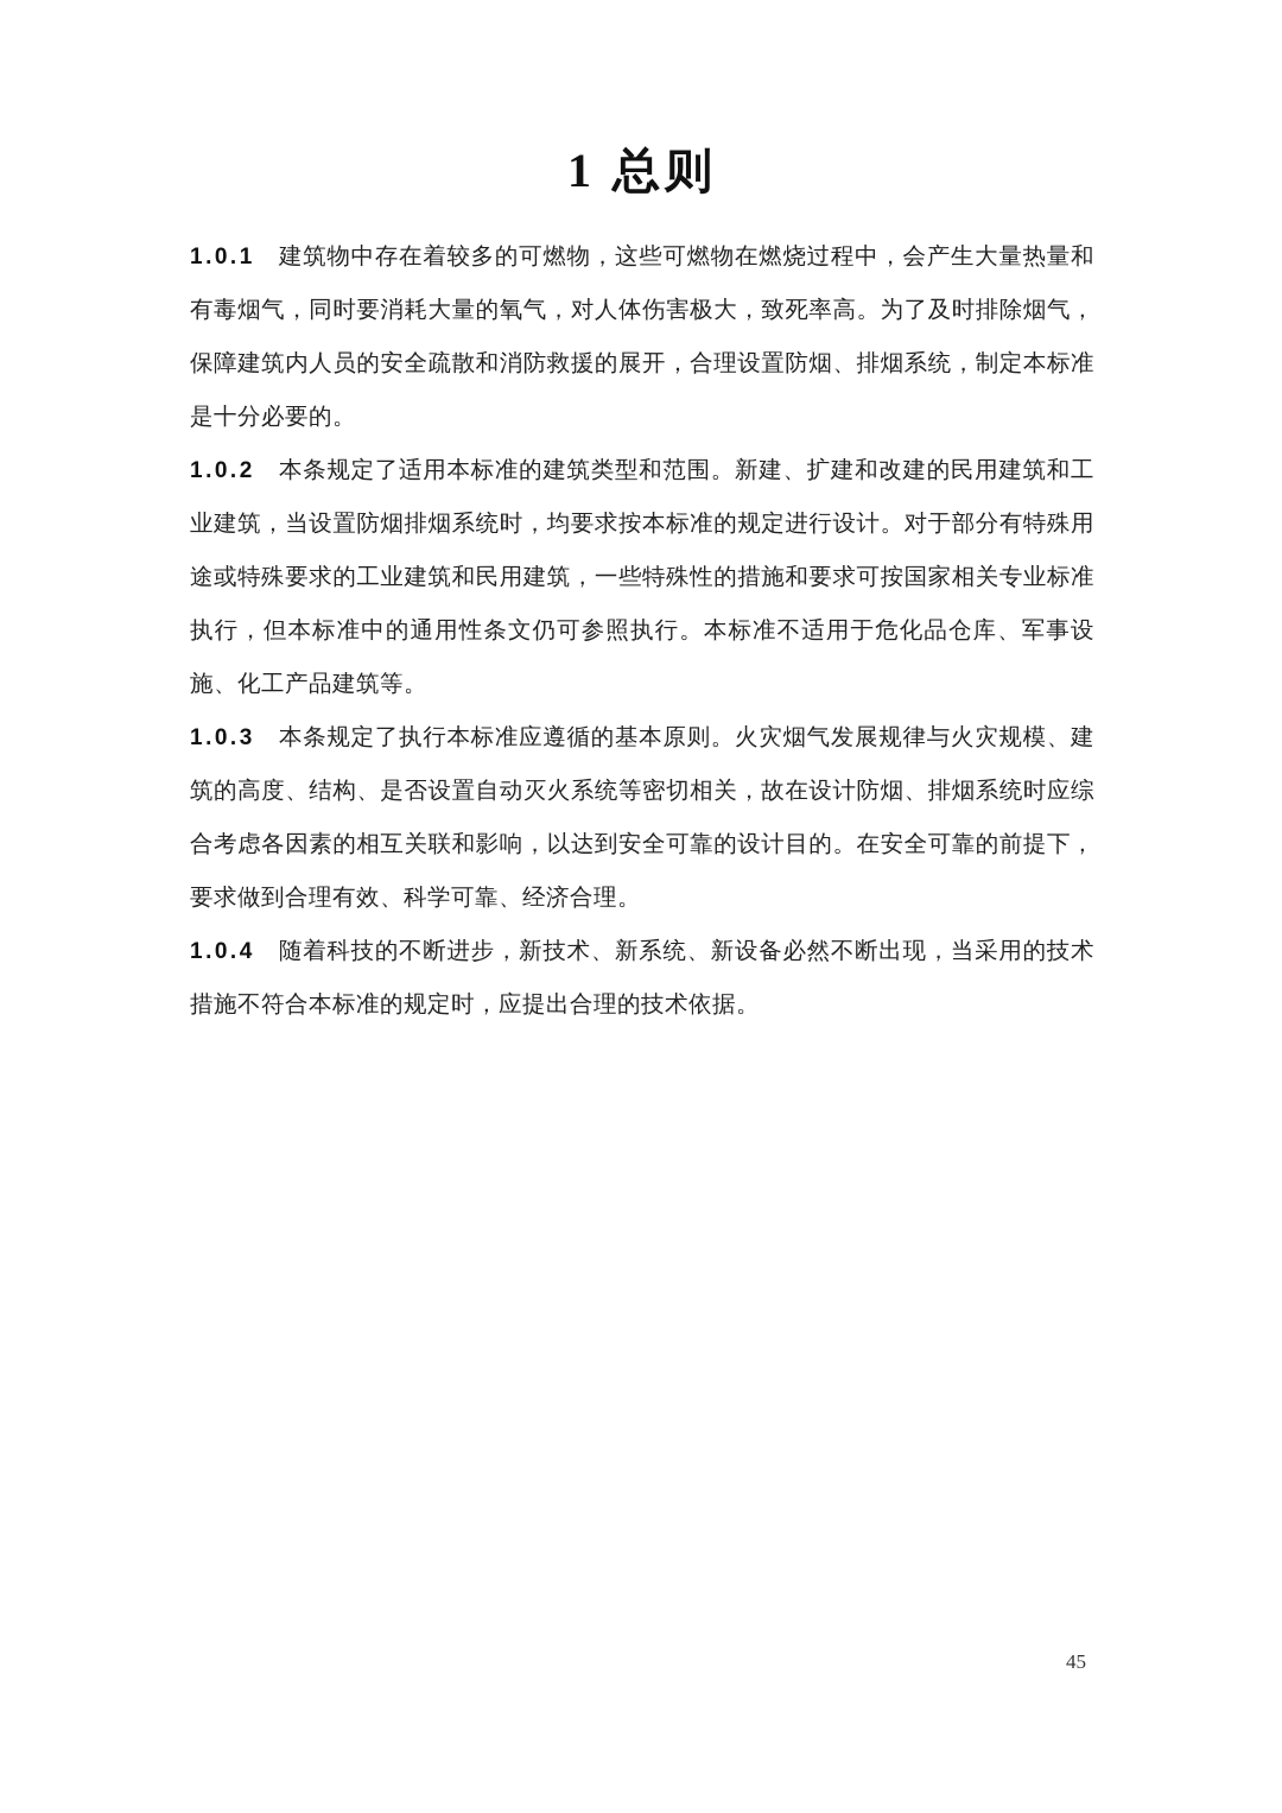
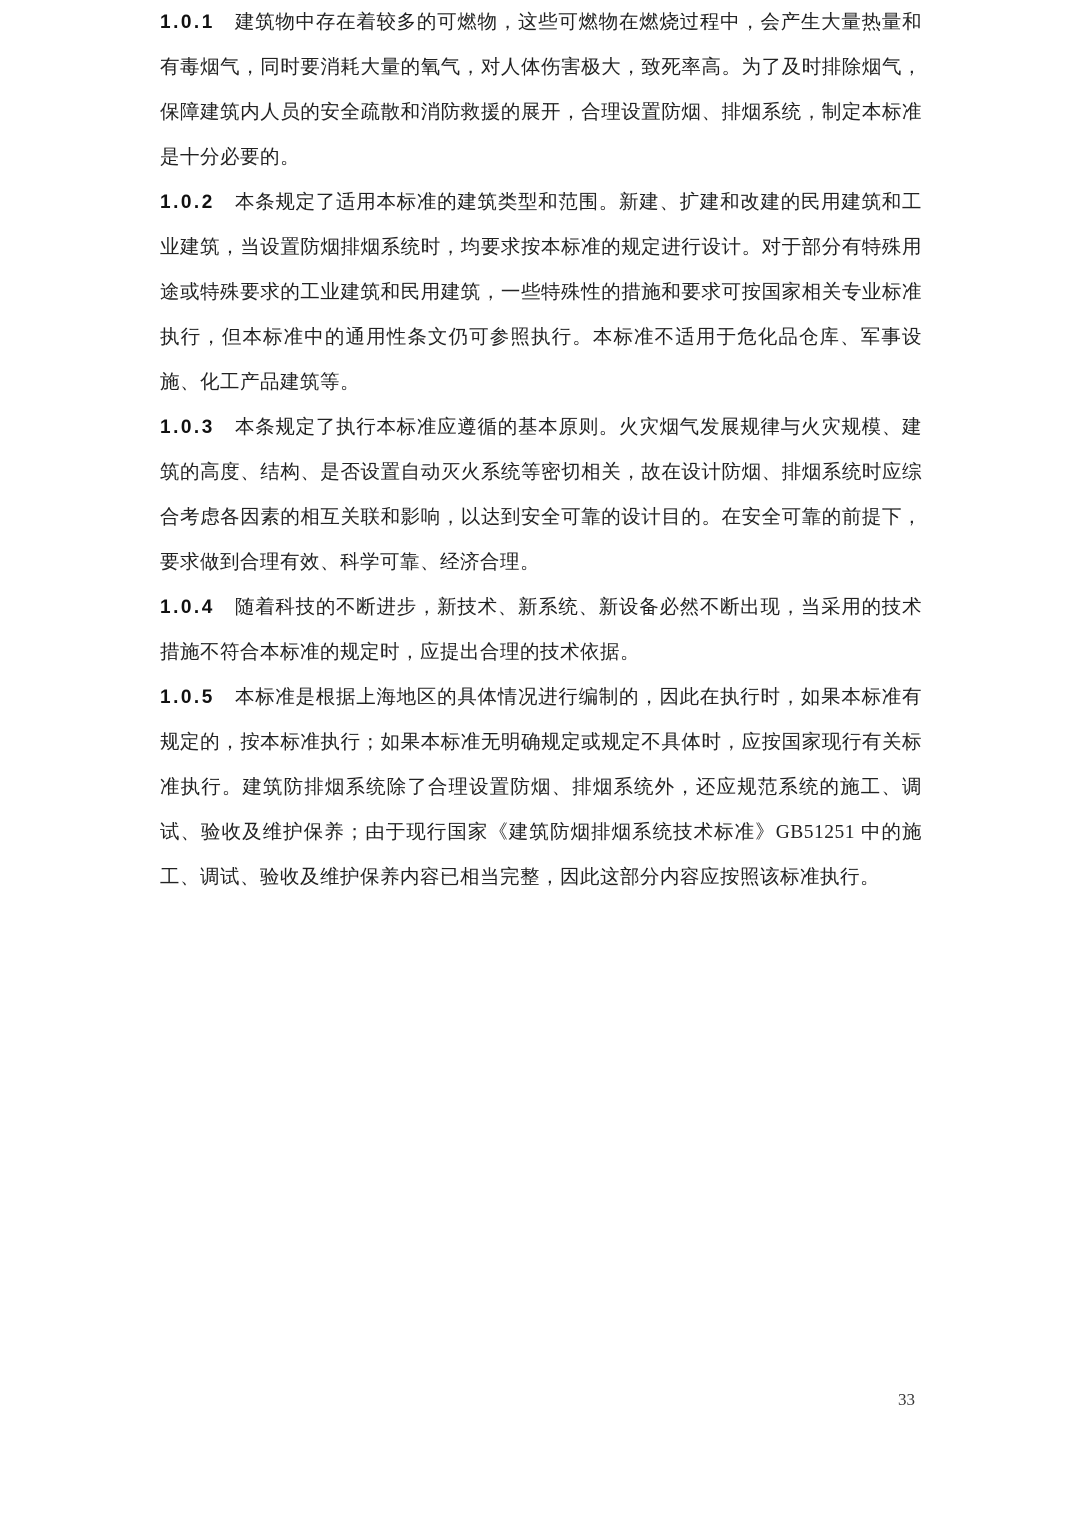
- 1 总则
  1.0.1 建筑物中存在着较多的可燃物，这些可燃物在燃烧过程中，会产生大量热量和有毒烟气，同时要消耗大量的氧气，对人体伤害极大，致死率高。为了及时排除烟气，保障建筑内人员的安全疏散和消防救援的展开，合理设置防烟、排烟系统，制定本标准是十分必要的。
  1.0.2 本条规定了适用本标准的建筑类型和范围。新建、扩建和改建的民用建筑和工业建筑，当设置防烟排烟系统时，均要求按本标准的规定进行设计。对于部分有特殊用途或特殊要求的工业建筑和民用建筑，一些特殊性的措施和要求可按国家相关专业标准执行，但本标准中的通用性条文仍可参照执行。本标准不适用于危化品仓库、军事设施、化工产品建筑等。
  1.0.3 本条规定了执行本标准应遵循的基本原则。火灾烟气发展规律与火灾规模、建筑的高度、结构、是否设置自动灭火系统等密切相关，故在设计防烟、排烟系统时应综合考虑各因素的相互关联和影响，以达到安全可靠的设计目的。在安全可靠的前提下，要求做到合理有效、科学可靠、经济合理。
  1.0.4 随着科技的不断进步，新技术、新系统、新设备必然不断出现，当采用的技术措施不符合本标准的规定时，应提出合理的技术依据。
+ 1.0.5 本标准是根据上海地区的具体情况进行编制的，因此在执行时，如果本标准有规定的，按本标准执行；如果本标准无明确规定或规定不具体时，应按国家现行有关标准执行。建筑防排烟系统除了合理设置防烟、排烟系统外，还应规范系统的施工、调试、验收及维护保养；由于现行国家《建筑防烟排烟系统技术标准》GB51251 中的施工、调试、验收及维护保养内容已相当完整，因此这部分内容应按照该标准执行。
- 45
+ 33
